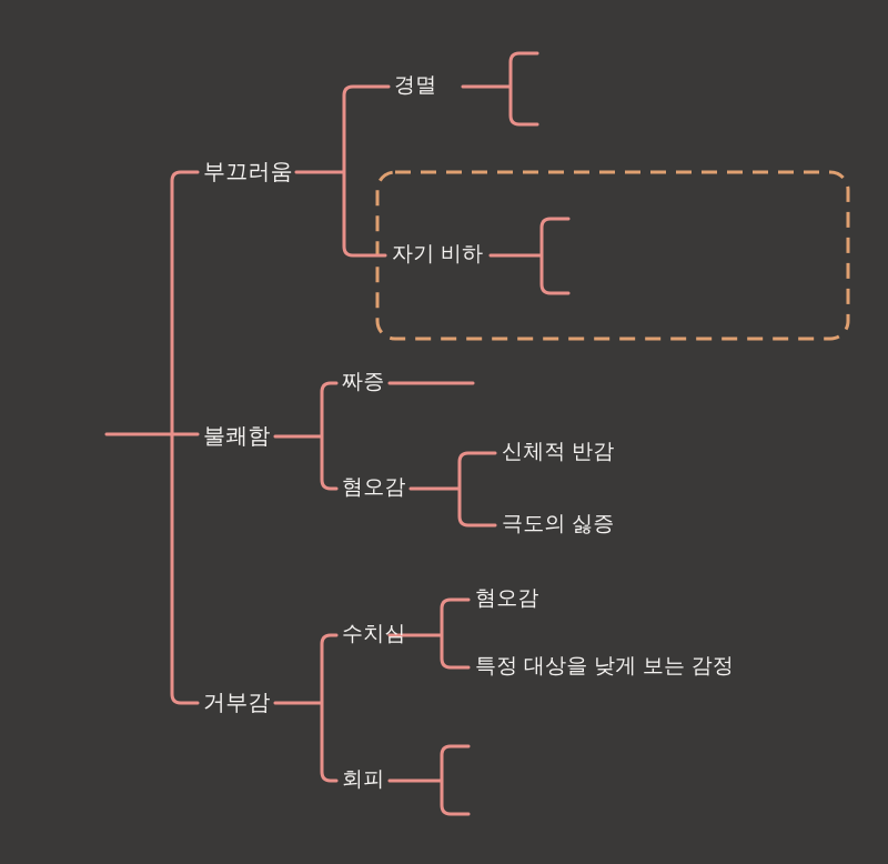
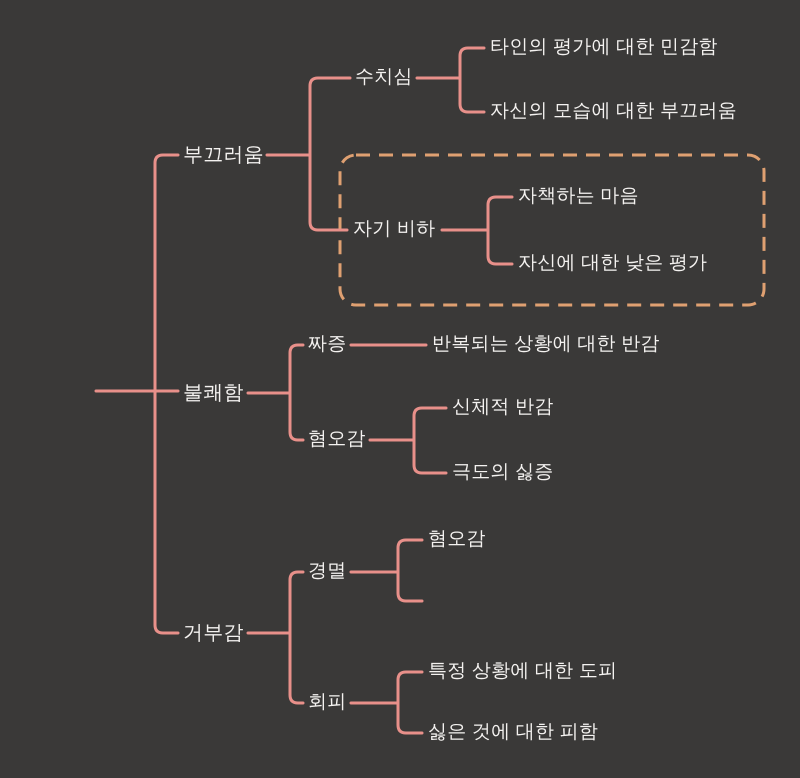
  부끄러움
  불쾌함
  거부감
- 경멸
+ 수치심
+ 타인의 평가에 대한 민감함
+ 자신의 모습에 대한 부끄러움
  자기 비하
+ 자책하는 마음
+ 자신에 대한 낮은 평가
  짜증
+ 반복되는 상황에 대한 반감
  혐오감
  신체적 반감
  극도의 싫증
- 수치심
+ 경멸
  혐오감
- 특정 대상을 낮게 보는 감정
  회피
+ 특정 상황에 대한 도피
+ 싫은 것에 대한 피함
